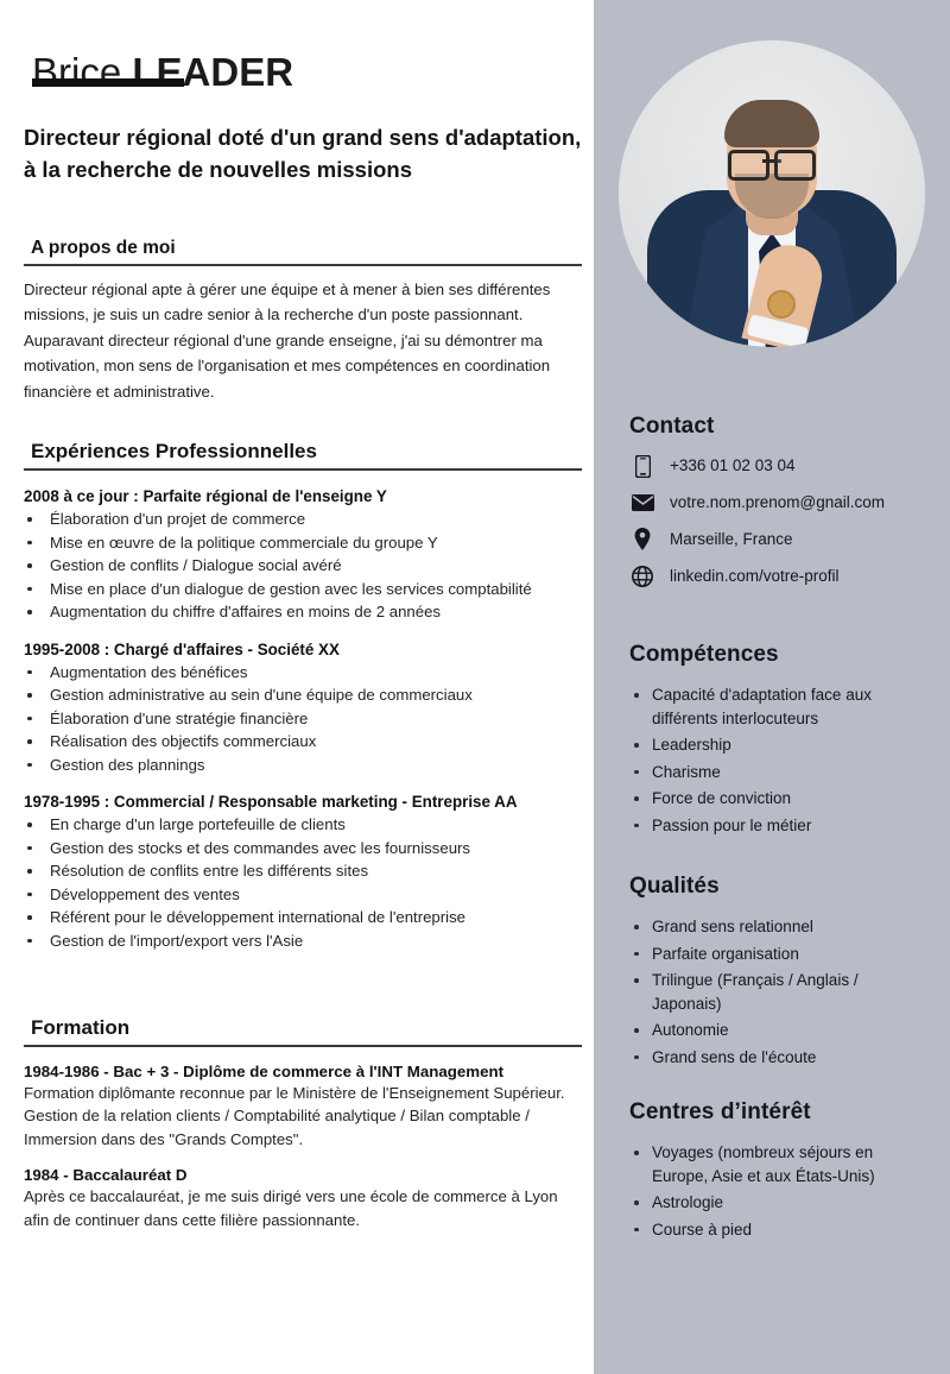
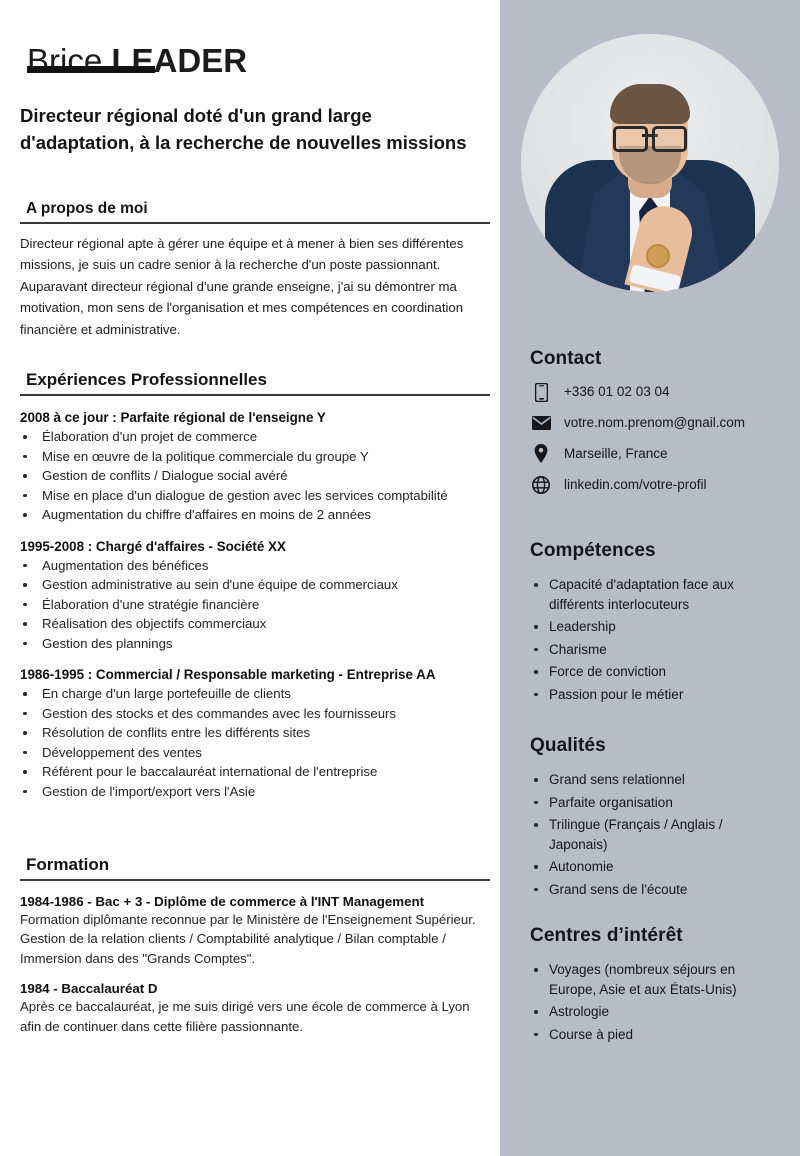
  Contact
  +336 01 02 03 04
  votre.nom.prenom@gnail.com
  Marseille, France
  linkedin.com/votre-profil
  Compétences
  Capacité d'adaptation face aux différents interlocuteurs
  Leadership
  Charisme
  Force de conviction
  Passion pour le métier
  Qualités
  Grand sens relationnel
  Parfaite organisation
  Trilingue (Français / Anglais / Japonais)
  Autonomie
  Grand sens de l'écoute
  Centres d’intérêt
  Voyages (nombreux séjours en Europe, Asie et aux États-Unis)
  Astrologie
  Course à pied
  Brice LEADER
- Directeur régional doté d'un grand sens d'adaptation, à la recherche de nouvelles missions
+ Directeur régional doté d'un grand large d'adaptation, à la recherche de nouvelles missions
  A propos de moi
  Directeur régional apte à gérer une équipe et à mener à bien ses différentes missions, je suis un cadre senior à la recherche d'un poste passionnant. Auparavant directeur régional d'une grande enseigne, j'ai su démontrer ma motivation, mon sens de l'organisation et mes compétences en coordination financière et administrative.
  Expériences Professionnelles
  2008 à ce jour : Parfaite régional de l'enseigne Y
  Élaboration d'un projet de commerce
  Mise en œuvre de la politique commerciale du groupe Y
  Gestion de conflits / Dialogue social avéré
  Mise en place d'un dialogue de gestion avec les services comptabilité
  Augmentation du chiffre d'affaires en moins de 2 années
  1995-2008 : Chargé d'affaires - Société XX
  Augmentation des bénéfices
  Gestion administrative au sein d'une équipe de commerciaux
  Élaboration d'une stratégie financière
  Réalisation des objectifs commerciaux
  Gestion des plannings
- 1978-1995 : Commercial / Responsable marketing - Entreprise AA
+ 1986-1995 : Commercial / Responsable marketing - Entreprise AA
  En charge d'un large portefeuille de clients
  Gestion des stocks et des commandes avec les fournisseurs
  Résolution de conflits entre les différents sites
  Développement des ventes
- Référent pour le développement international de l'entreprise
+ Référent pour le baccalauréat international de l'entreprise
  Gestion de l'import/export vers l'Asie
  Formation
  1984-1986 - Bac + 3 - Diplôme de commerce à l'INT Management
  Formation diplômante reconnue par le Ministère de l'Enseignement Supérieur. Gestion de la relation clients / Comptabilité analytique / Bilan comptable / Immersion dans des "Grands Comptes".
  1984 - Baccalauréat D
  Après ce baccalauréat, je me suis dirigé vers une école de commerce à Lyon afin de continuer dans cette filière passionnante.
